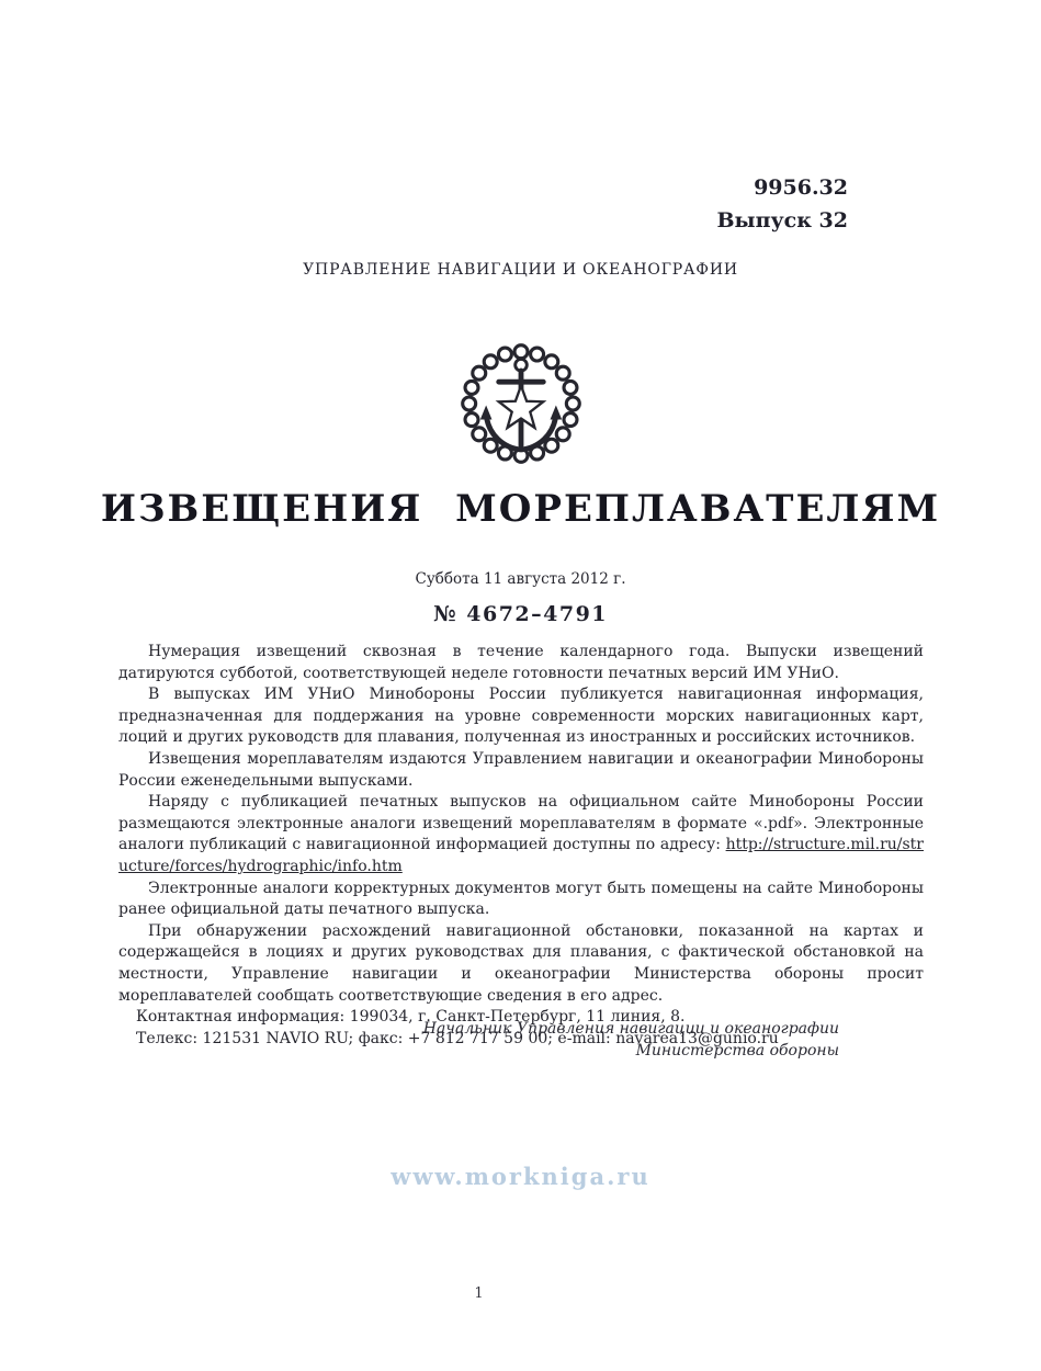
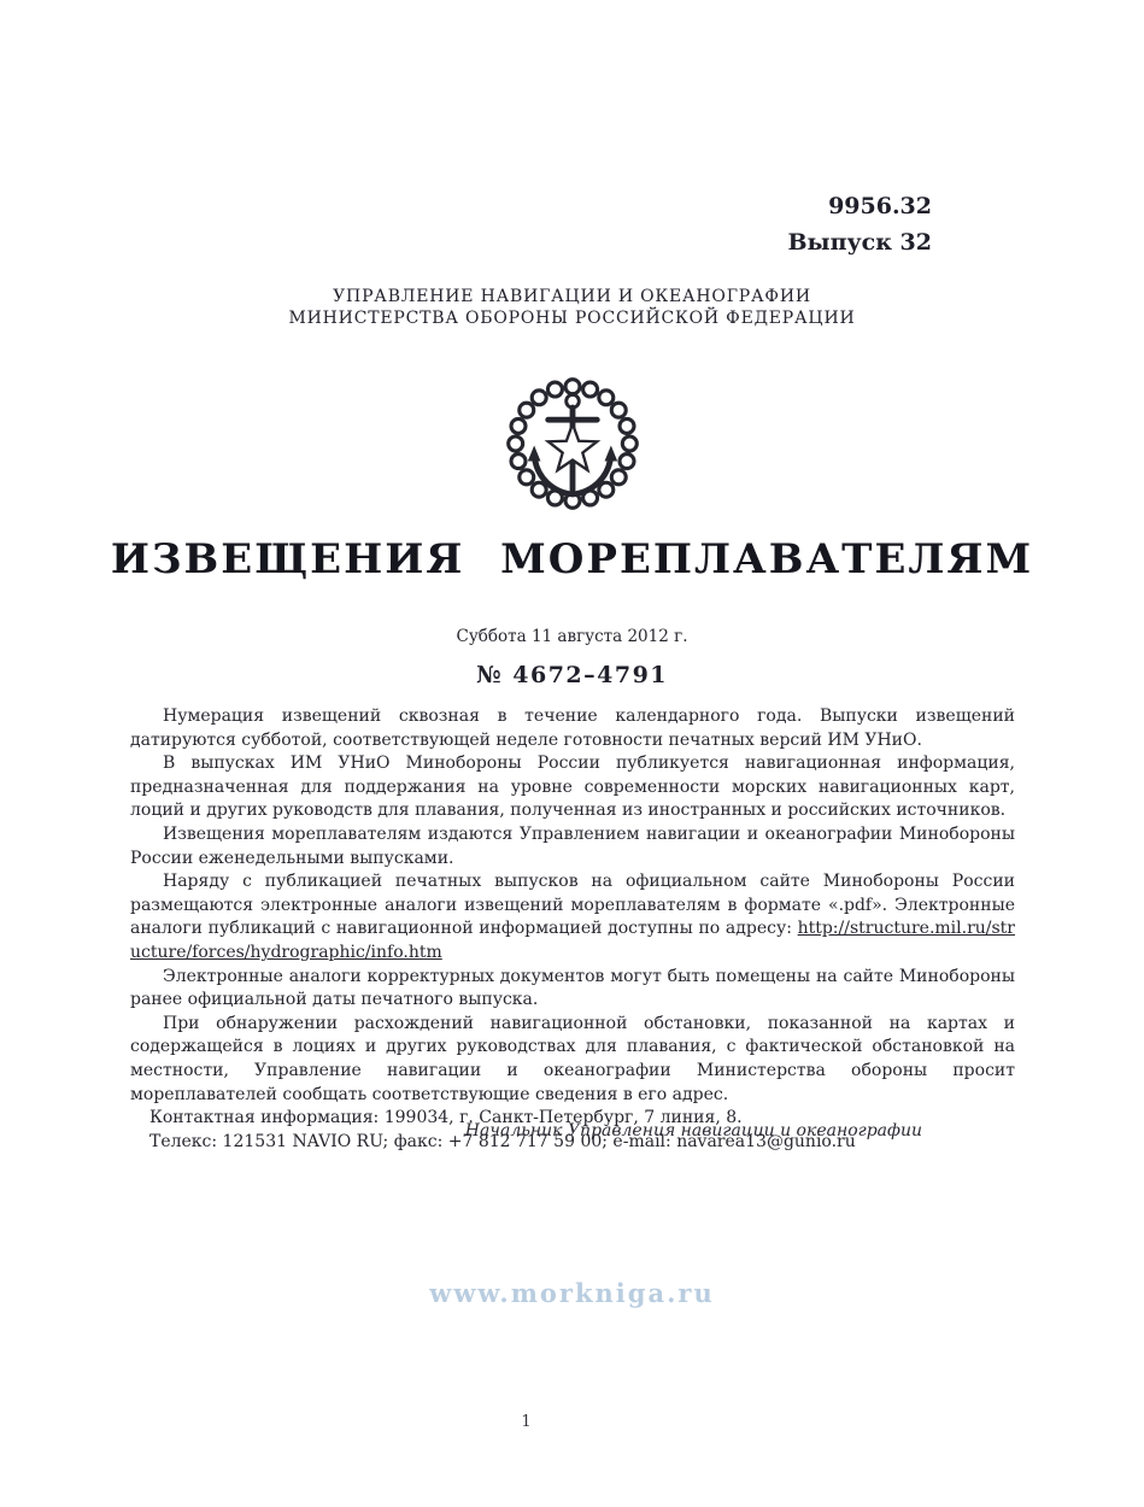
  9956.32
  Выпуск 32
  УПРАВЛЕНИЕ НАВИГАЦИИ И ОКЕАНОГРАФИИ
+ МИНИСТЕРСТВА ОБОРОНЫ РОССИЙСКОЙ ФЕДЕРАЦИИ
  ИЗВЕЩЕНИЯ МОРЕПЛАВАТЕЛЯМ
  Суббота 11 августа 2012 г.
  № 4672–4791
  Нумерация извещений сквозная в течение календарного года. Выпуски извещений датируются субботой, соответствующей неделе готовности печатных версий ИМ УНиО.
  В выпусках ИМ УНиО Минобороны России публикуется навигационная информация, предназначенная для поддержания на уровне современности морских навигационных карт, лоций и других руководств для плавания, полученная из иностранных и российских источников.
  Извещения мореплавателям издаются Управлением навигации и океанографии Минобороны России еженедельными выпусками.
  Наряду с публикацией печатных выпусков на официальном сайте Минобороны России размещаются электронные аналоги извещений мореплавателям в формате «.pdf». Электронные аналоги публикаций с навигационной информацией доступны по адресу: http://structure.mil.ru/structure/forces/hydrographic/info.htm
  Электронные аналоги корректурных документов могут быть помещены на сайте Минобороны ранее официальной даты печатного выпуска.
  При обнаружении расхождений навигационной обстановки, показанной на картах и содержащейся в лоциях и других руководствах для плавания, с фактической обстановкой на местности, Управление навигации и океанографии Министерства обороны просит мореплавателей сообщать соответствующие сведения в его адрес.
- Контактная информация: 199034, г. Санкт-Петербург, 11 линия, 8.
+ Контактная информация: 199034, г. Санкт-Петербург, 7 линия, 8.
  Телекс: 121531 NAVIO RU; факс: +7 812 717 59 00; e-mail: navarea13@gunio.ru
  Начальник Управления навигации и океанографии
- Министерства обороны
  www.morkniga.ru
  1
